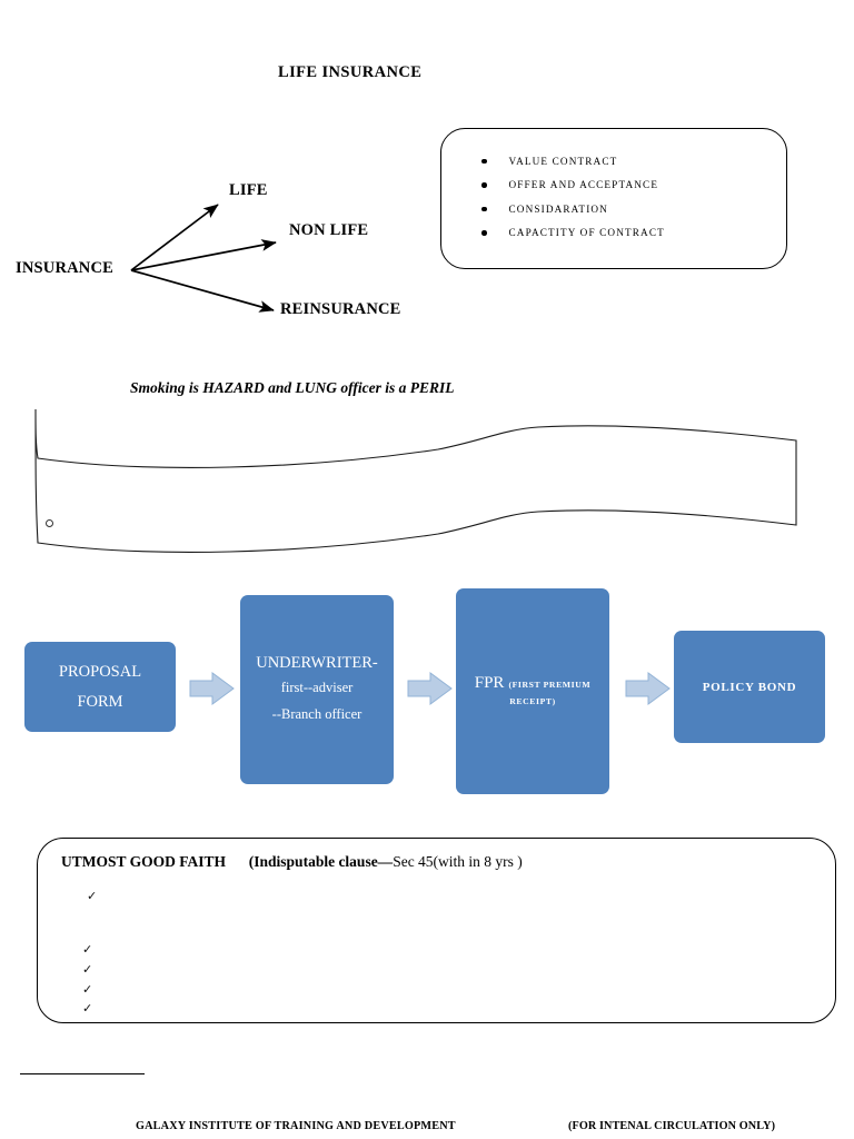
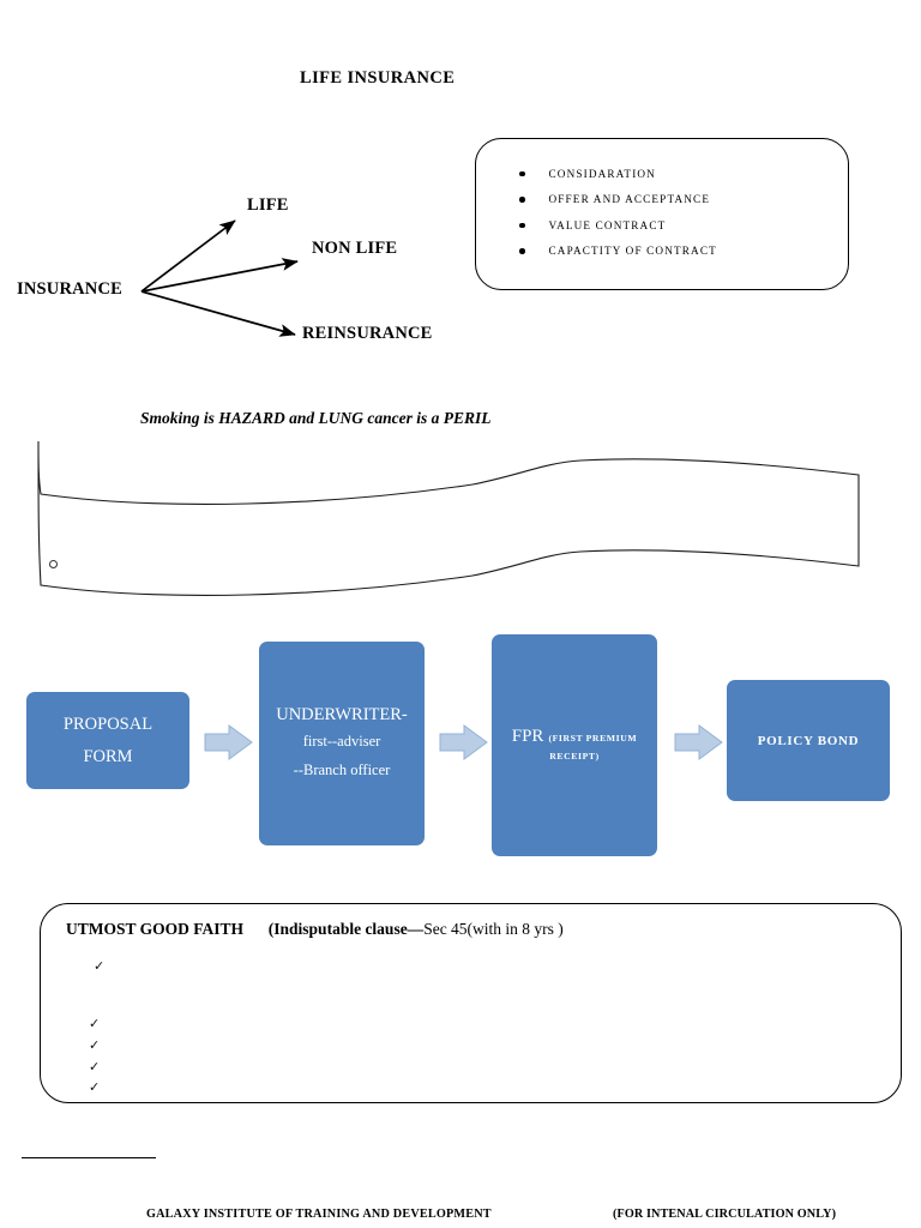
  LIFE INSURANCE
  INSURANCE
  LIFE
  NON LIFE
  REINSURANCE
- VALUE CONTRACT
+ CONSIDARATION
  OFFER AND ACCEPTANCE
- CONSIDARATION
+ VALUE CONTRACT
  CAPACTITY OF CONTRACT
- Smoking is HAZARD and LUNG officer is a PERIL
+ Smoking is HAZARD and LUNG cancer is a PERIL
  PROPOSAL
  FORM
  UNDERWRITER-
  first--adviser
  --Branch officer
  FPR (FIRST PREMIUM
  RECEIPT)
  POLICY BOND
  UTMOST GOOD FAITH (Indisputable clause—Sec 45(with in 8 yrs )
  ✓
  ✓
  ✓
  ✓
  ✓
  GALAXY INSTITUTE OF TRAINING AND DEVELOPMENT
  (FOR INTENAL CIRCULATION ONLY)
